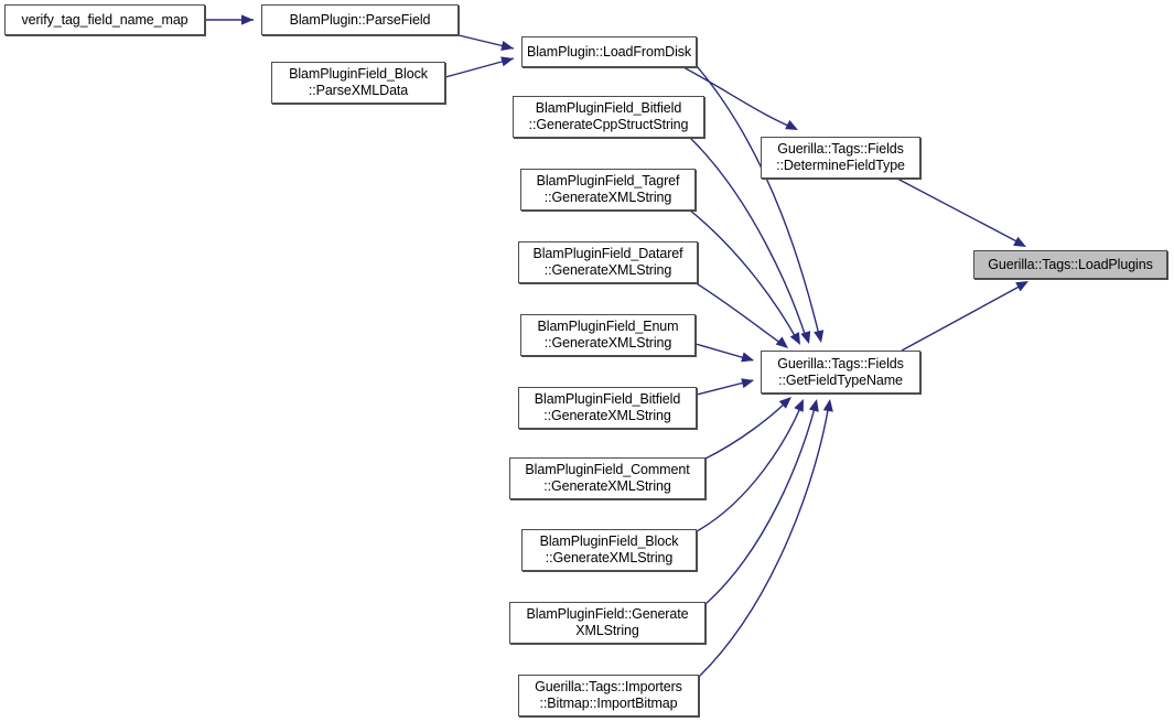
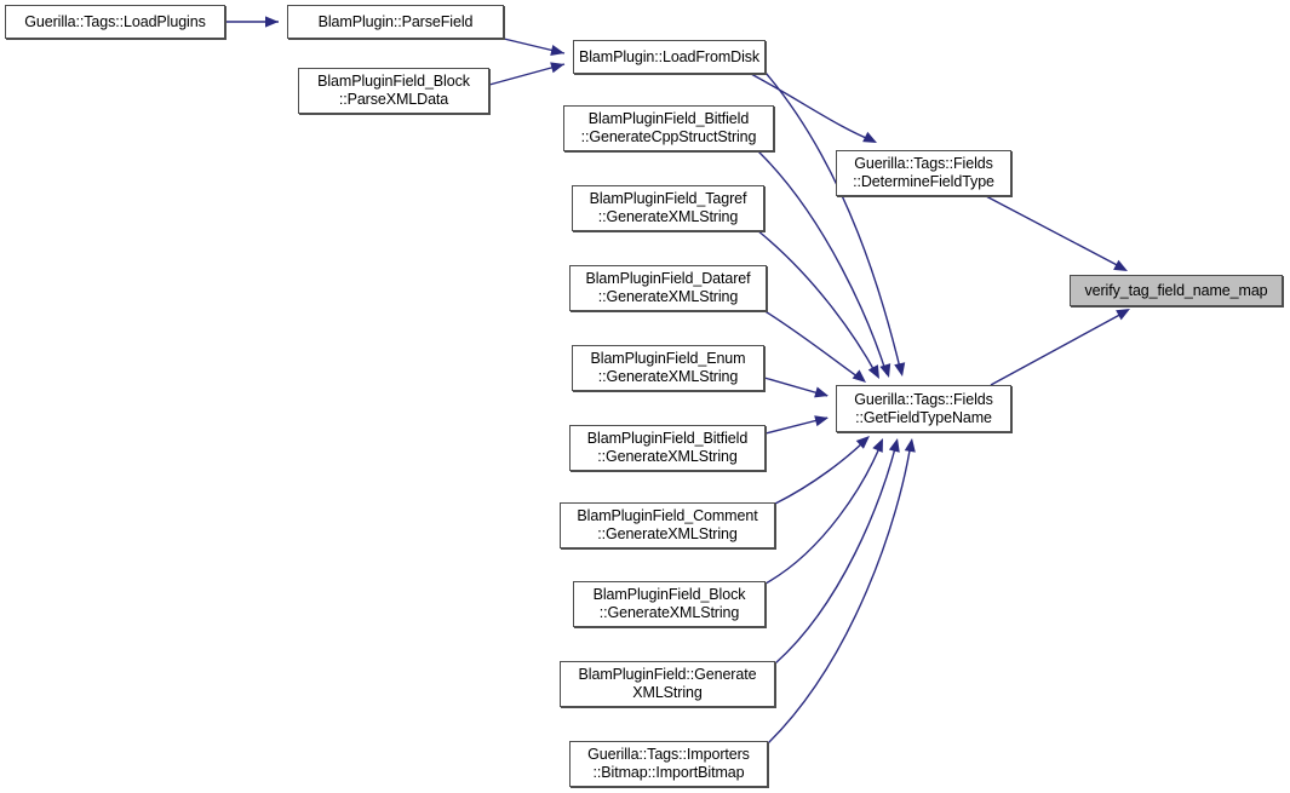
- verify_tag_field_name_map
+ Guerilla::Tags::LoadPlugins
  BlamPlugin::ParseField
  BlamPluginField_Block
  ::ParseXMLData
  BlamPlugin::LoadFromDisk
  BlamPluginField_Bitfield
  ::GenerateCppStructString
  BlamPluginField_Tagref
  ::GenerateXMLString
  BlamPluginField_Dataref
  ::GenerateXMLString
  BlamPluginField_Enum
  ::GenerateXMLString
  BlamPluginField_Bitfield
  ::GenerateXMLString
  BlamPluginField_Comment
  ::GenerateXMLString
  BlamPluginField_Block
  ::GenerateXMLString
  BlamPluginField::Generate
  XMLString
  Guerilla::Tags::Importers
  ::Bitmap::ImportBitmap
  Guerilla::Tags::Fields
  ::DetermineFieldType
  Guerilla::Tags::Fields
  ::GetFieldTypeName
- Guerilla::Tags::LoadPlugins
+ verify_tag_field_name_map
